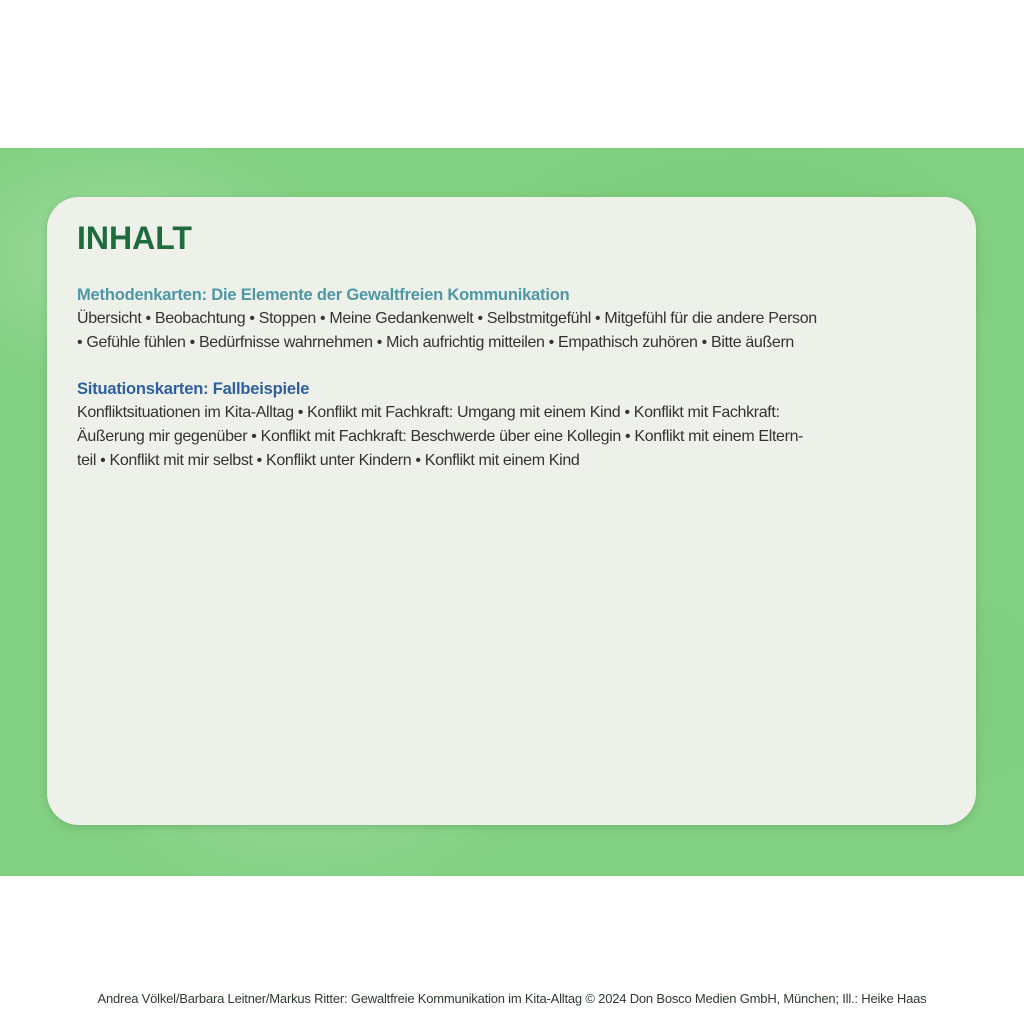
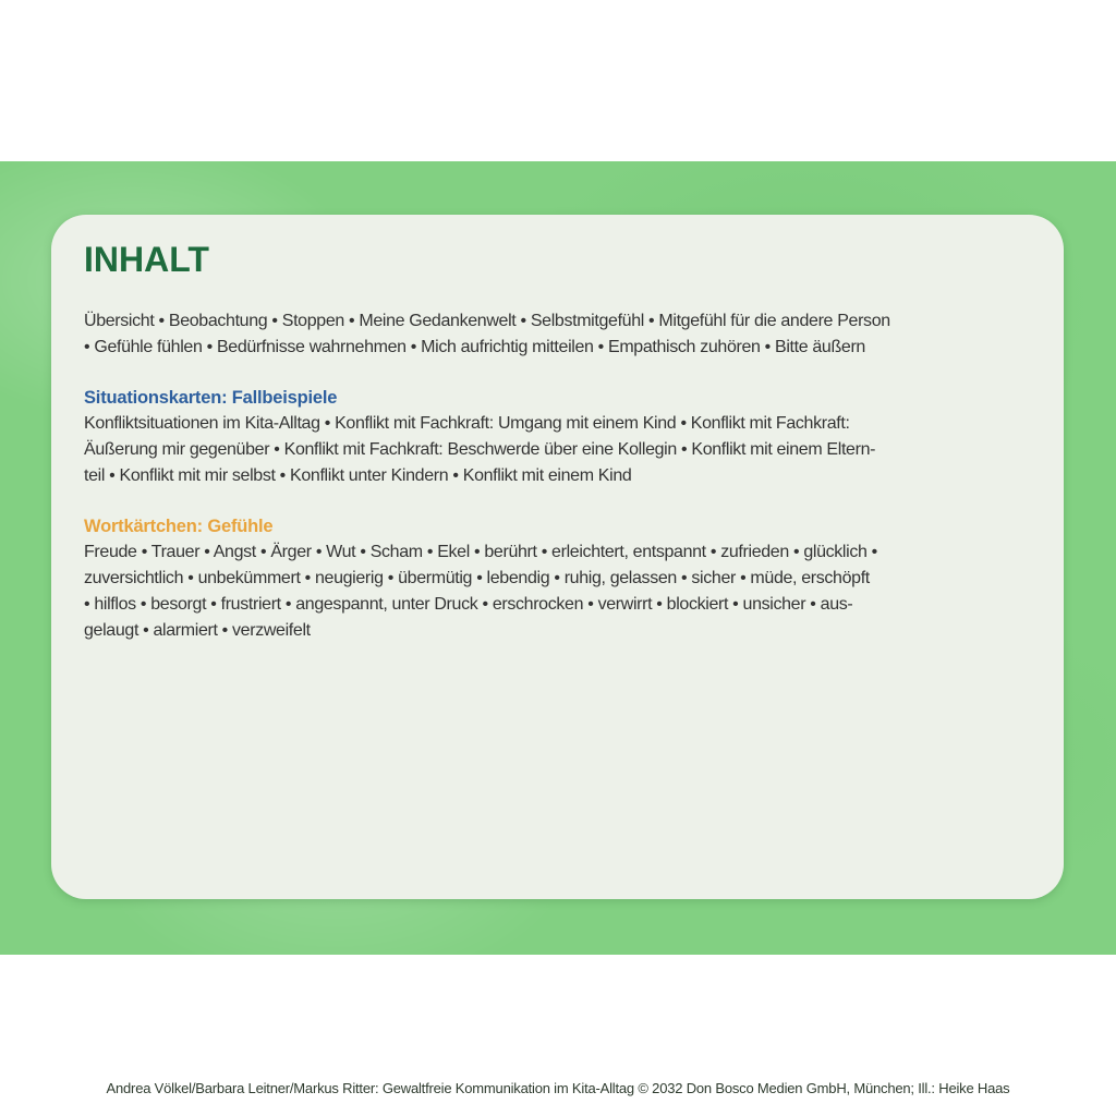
- Andrea Völkel/Barbara Leitner/Markus Ritter: Gewaltfreie Kommunikation im Kita-Alltag © 2024 Don Bosco Medien GmbH, München; Ill.: Heike Haas
+ Andrea Völkel/Barbara Leitner/Markus Ritter: Gewaltfreie Kommunikation im Kita-Alltag © 2032 Don Bosco Medien GmbH, München; Ill.: Heike Haas
  INHALT
- Methodenkarten: Die Elemente der Gewaltfreien Kommunikation
  Übersicht • Beobachtung • Stoppen • Meine Gedankenwelt • Selbstmitgefühl • Mitgefühl für die andere Person
  • Gefühle fühlen • Bedürfnisse wahrnehmen • Mich aufrichtig mitteilen • Empathisch zuhören • Bitte äußern
  Situationskarten: Fallbeispiele
  Konfliktsituationen im Kita-Alltag • Konflikt mit Fachkraft: Umgang mit einem Kind • Konflikt mit Fachkraft:
  Äußerung mir gegenüber • Konflikt mit Fachkraft: Beschwerde über eine Kollegin • Konflikt mit einem Eltern-
  teil • Konflikt mit mir selbst • Konflikt unter Kindern • Konflikt mit einem Kind
+ Wortkärtchen: Gefühle
+ Freude • Trauer • Angst • Ärger • Wut • Scham • Ekel • berührt • erleichtert, entspannt • zufrieden • glücklich •
+ zuversichtlich • unbekümmert • neugierig • übermütig • lebendig • ruhig, gelassen • sicher • müde, erschöpft
+ • hilflos • besorgt • frustriert • angespannt, unter Druck • erschrocken • verwirrt • blockiert • unsicher • aus-
+ gelaugt • alarmiert • verzweifelt
